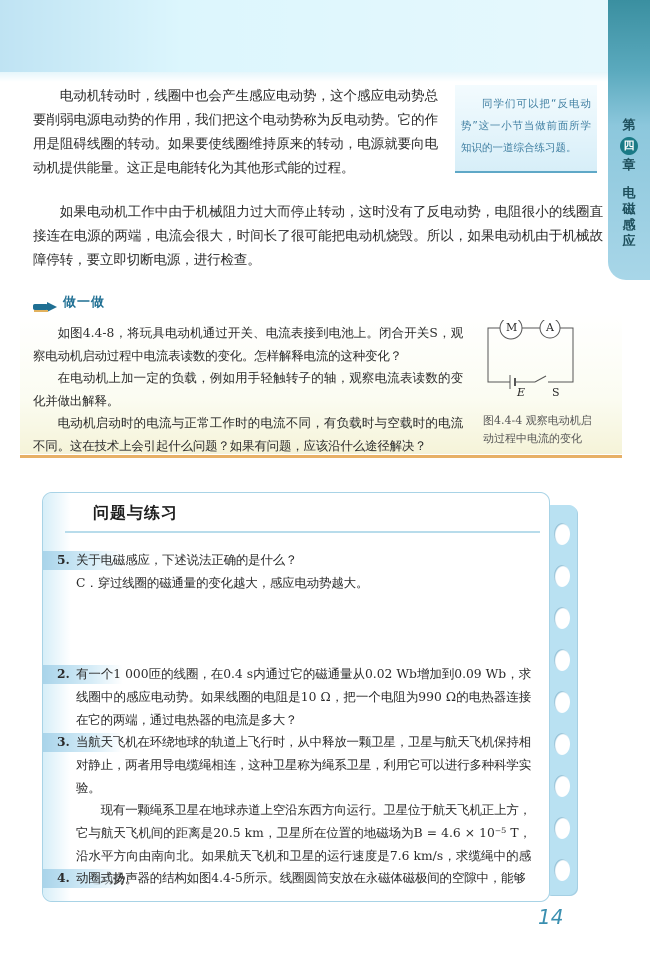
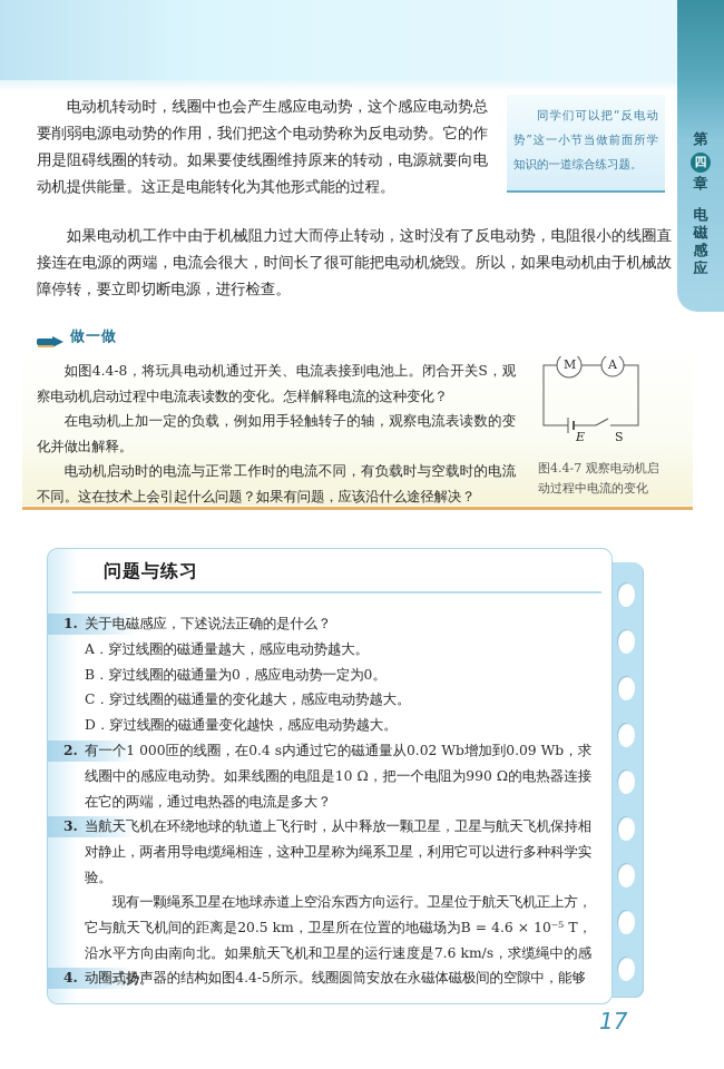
  第
  四
  章
  电磁感应
  电动机转动时，线圈中也会产生感应电动势，这个感应电动势总要削弱电源电动势的作用，我们把这个电动势称为反电动势。它的作用是阻碍线圈的转动。如果要使线圈维持原来的转动，电源就要向电动机提供能量。这正是电能转化为其他形式能的过程。
  同学们可以把“反电动势”这一小节当做前面所学知识的一道综合练习题。
  如果电动机工作中由于机械阻力过大而停止转动，这时没有了反电动势，电阻很小的线圈直接连在电源的两端，电流会很大，时间长了很可能把电动机烧毁。所以，如果电动机由于机械故障停转，要立即切断电源，进行检查。
  做一做
  如图4.4-8，将玩具电动机通过开关、电流表接到电池上。闭合开关S，观察电动机启动过程中电流表读数的变化。怎样解释电流的这种变化？
  在电动机上加一定的负载，例如用手轻触转子的轴，观察电流表读数的变化并做出解释。
  电动机启动时的电流与正常工作时的电流不同，有负载时与空载时的电流不同。这在技术上会引起什么问题？如果有问题，应该沿什么途径解决？
  M
  A
  E
  S
- 图4.4-4 观察电动机启动过程中电流的变化
+ 图4.4-7 观察电动机启动过程中电流的变化
  问题与练习
- 5.
+ 1.
  关于电磁感应，下述说法正确的是什么？
+ A．穿过线圈的磁通量越大，感应电动势越大。
+ B．穿过线圈的磁通量为0，感应电动势一定为0。
  C．穿过线圈的磁通量的变化越大，感应电动势越大。
+ D．穿过线圈的磁通量变化越快，感应电动势越大。
  2.
  有一个1 000匝的线圈，在0.4 s内通过它的磁通量从0.02 Wb增加到0.09 Wb，求线圈中的感应电动势。如果线圈的电阻是10 Ω，把一个电阻为990 Ω的电热器连接在它的两端，通过电热器的电流是多大？
  3.
  当航天飞机在环绕地球的轨道上飞行时，从中释放一颗卫星，卫星与航天飞机保持相对静止，两者用导电缆绳相连，这种卫星称为绳系卫星，利用它可以进行多种科学实验。
  现有一颗绳系卫星在地球赤道上空沿东西方向运行。卫星位于航天飞机正上方，它与航天飞机间的距离是20.5 km，卫星所在位置的地磁场为B = 4.6 × 10⁻⁵ T，沿水平方向由南向北。如果航天飞机和卫星的运行速度是7.6 km/s，求缆绳中的感。
  4.
  动圈式扬声器的结构如图4.4-5所示。线圈圆筒安放在永磁体磁极间的空隙中，能够
- 14
+ 17
